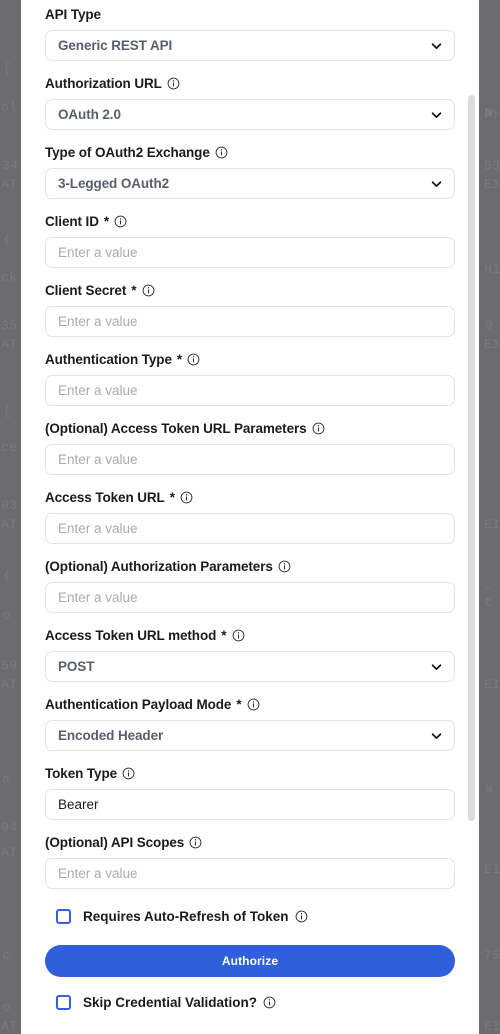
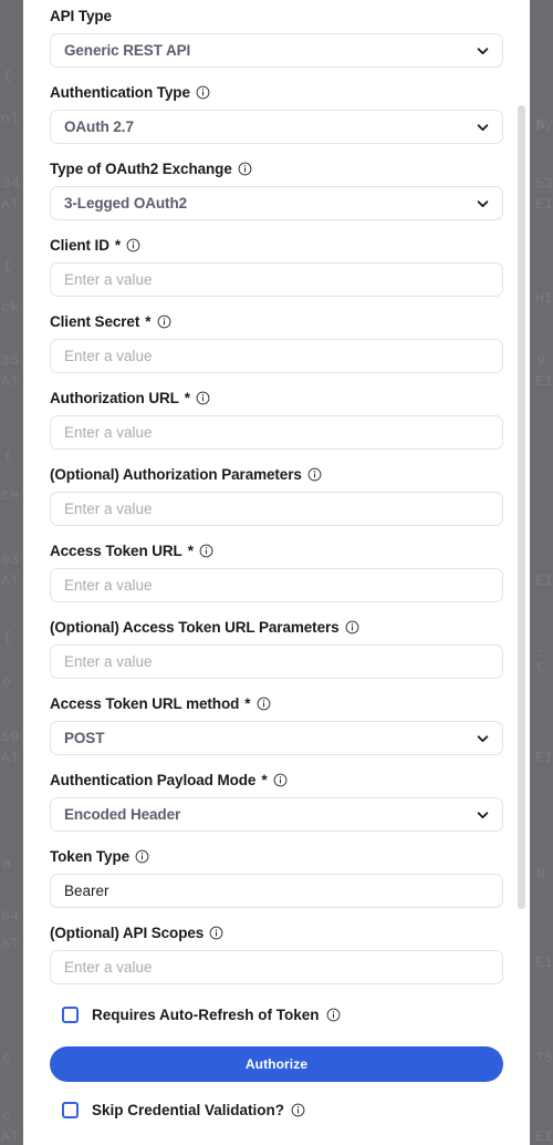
  py
  N
  API Type
  Generic REST API
- Authorization URL
+ Authentication Type
- OAuth 2.0
+ OAuth 2.7
  Type of OAuth2 Exchange
  3-Legged OAuth2
  Client ID
  *
  Enter a value
  Client Secret
  *
  Enter a value
- Authentication Type
+ Authorization URL
  *
  Enter a value
- (Optional) Access Token URL Parameters
+ (Optional) Authorization Parameters
  Enter a value
  Access Token URL
  *
  Enter a value
- (Optional) Authorization Parameters
+ (Optional) Access Token URL Parameters
  Enter a value
  Access Token URL method
  *
  POST
  Authentication Payload Mode
  *
  Encoded Header
  Token Type
  Bearer
  (Optional) API Scopes
  Enter a value
  Requires Auto-Refresh of Token
  Authorize
  Skip Credential Validation?
